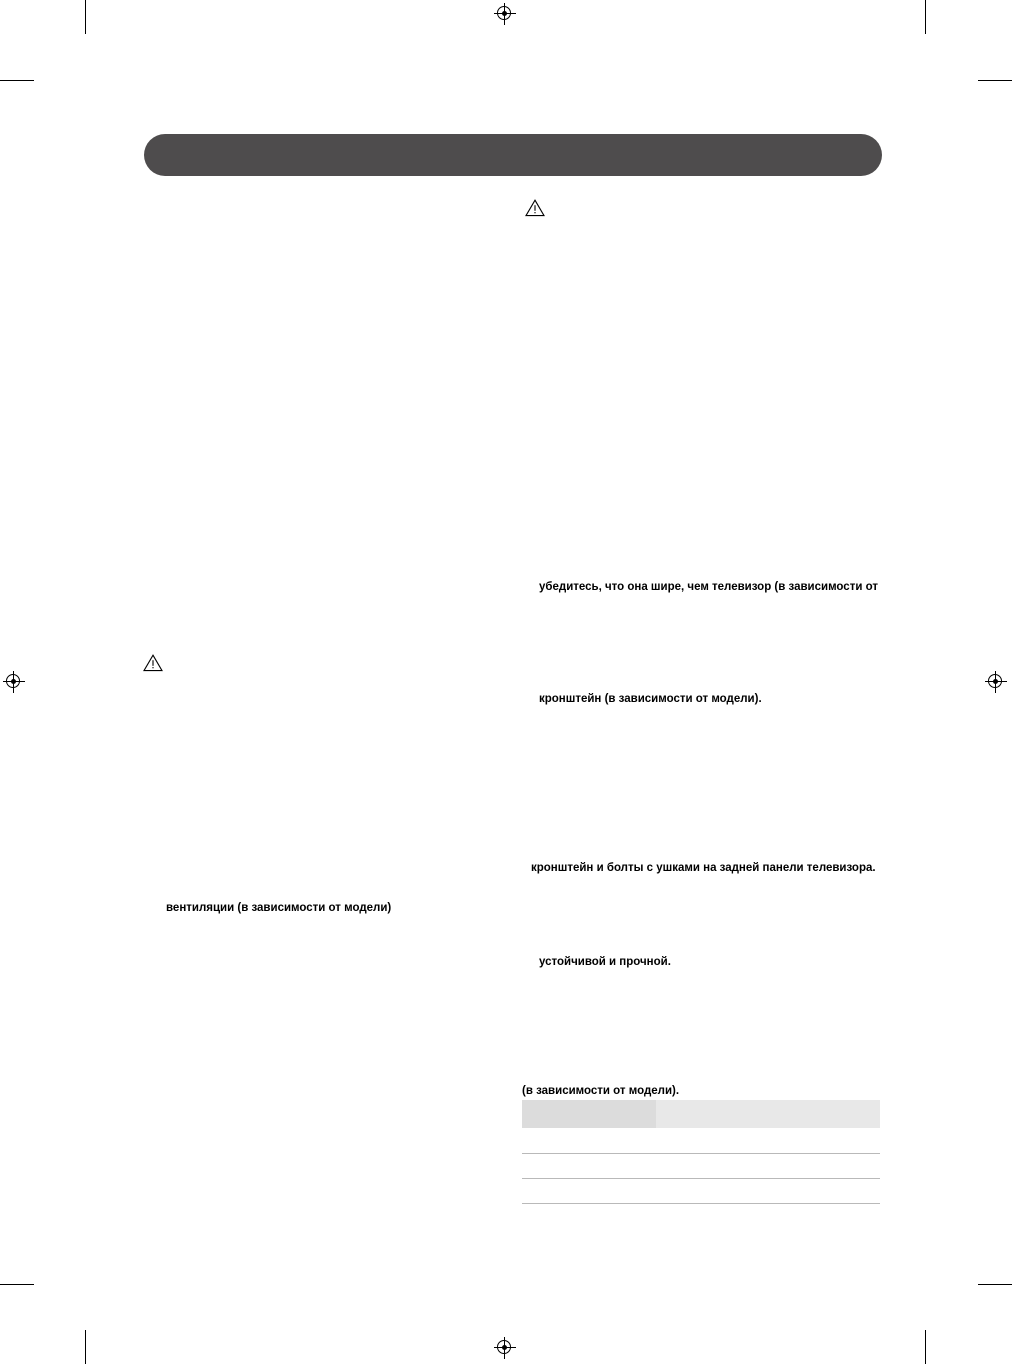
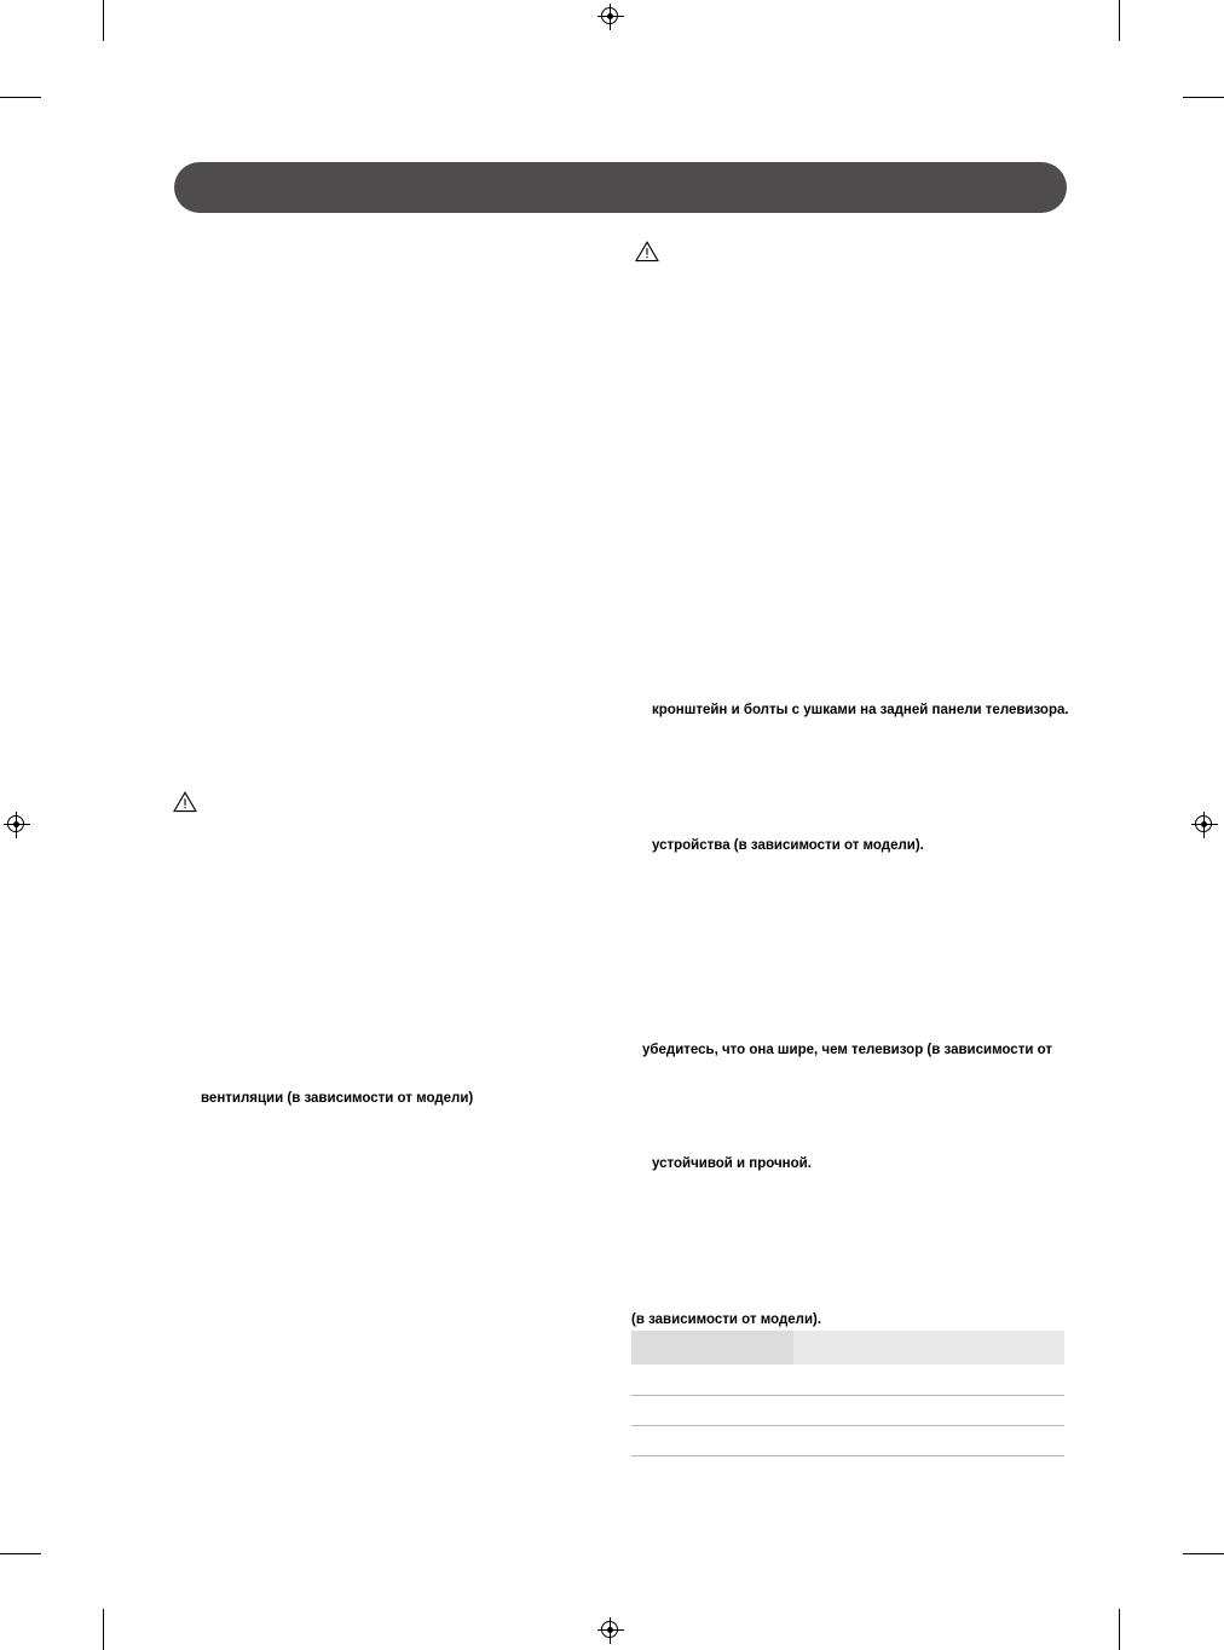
- убедитесь, что она шире, чем телевизор (в зависимости от
+ кронштейн и болты с ушками на задней панели телевизора.
- кронштейн (в зависимости от модели).
+ устройства (в зависимости от модели).
- кронштейн и болты с ушками на задней панели телевизора.
+ убедитесь, что она шире, чем телевизор (в зависимости от
  вентиляции (в зависимости от модели)
  устойчивой и прочной.
  (в зависимости от модели).
